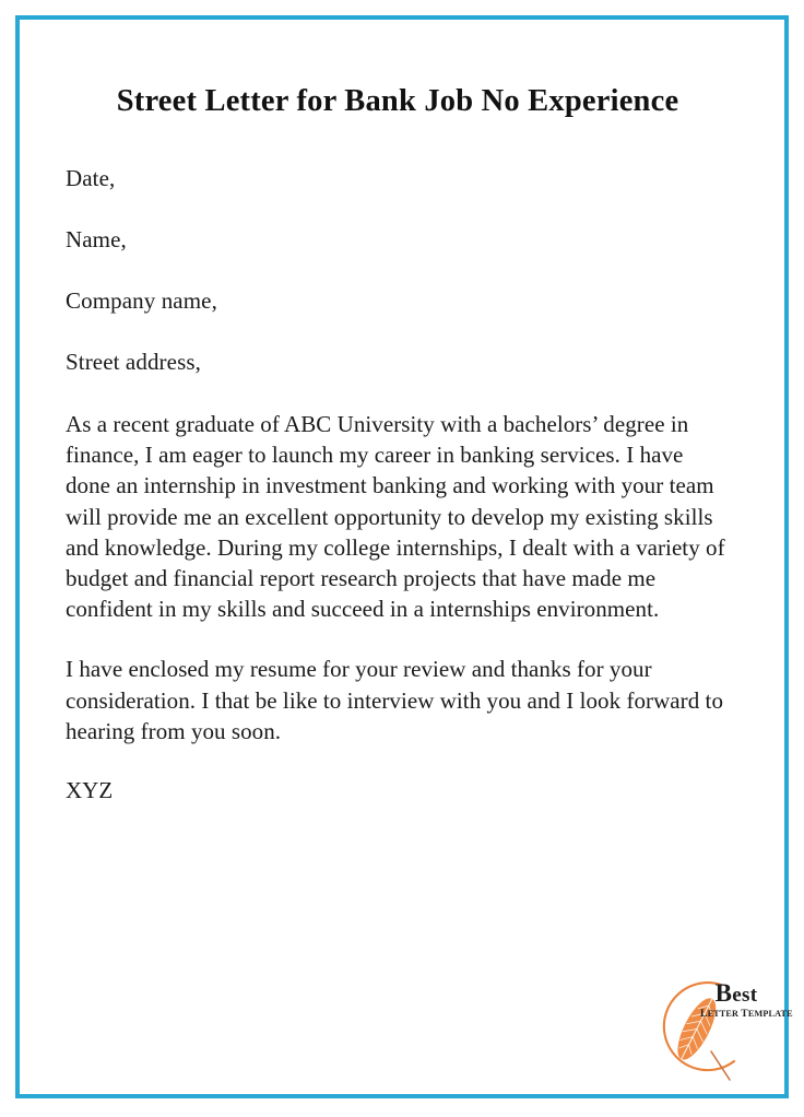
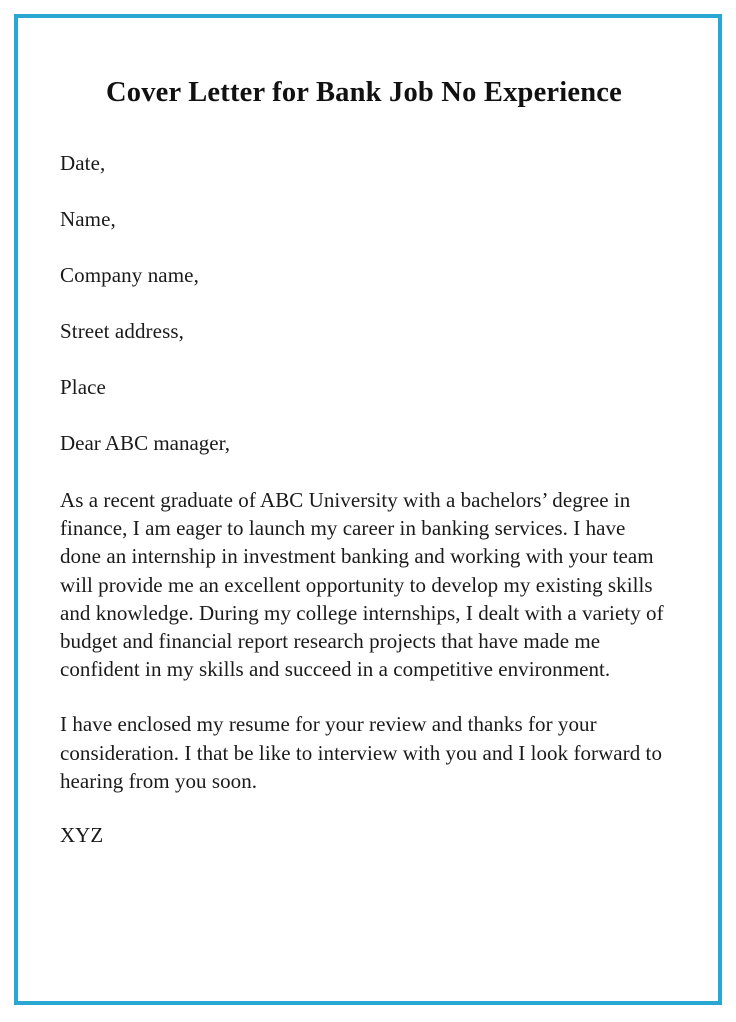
- Street Letter for Bank Job No Experience
+ Cover Letter for Bank Job No Experience
  Date,
  Name,
  Company name,
  Street address,
+ Place
+ Dear ABC manager,
- As a recent graduate of ABC University with a bachelors’ degree in finance, I am eager to launch my career in banking services. I have done an internship in investment banking and working with your team will provide me an excellent opportunity to develop my existing skills and knowledge. During my college internships, I dealt with a variety of budget and financial report research projects that have made me confident in my skills and succeed in a internships environment.
+ As a recent graduate of ABC University with a bachelors’ degree in finance, I am eager to launch my career in banking services. I have done an internship in investment banking and working with your team will provide me an excellent opportunity to develop my existing skills and knowledge. During my college internships, I dealt with a variety of budget and financial report research projects that have made me confident in my skills and succeed in a competitive environment.
  I have enclosed my resume for your review and thanks for your consideration. I that be like to interview with you and I look forward to hearing from you soon.
  XYZ
- Best
- LETTER TEMPLATE
